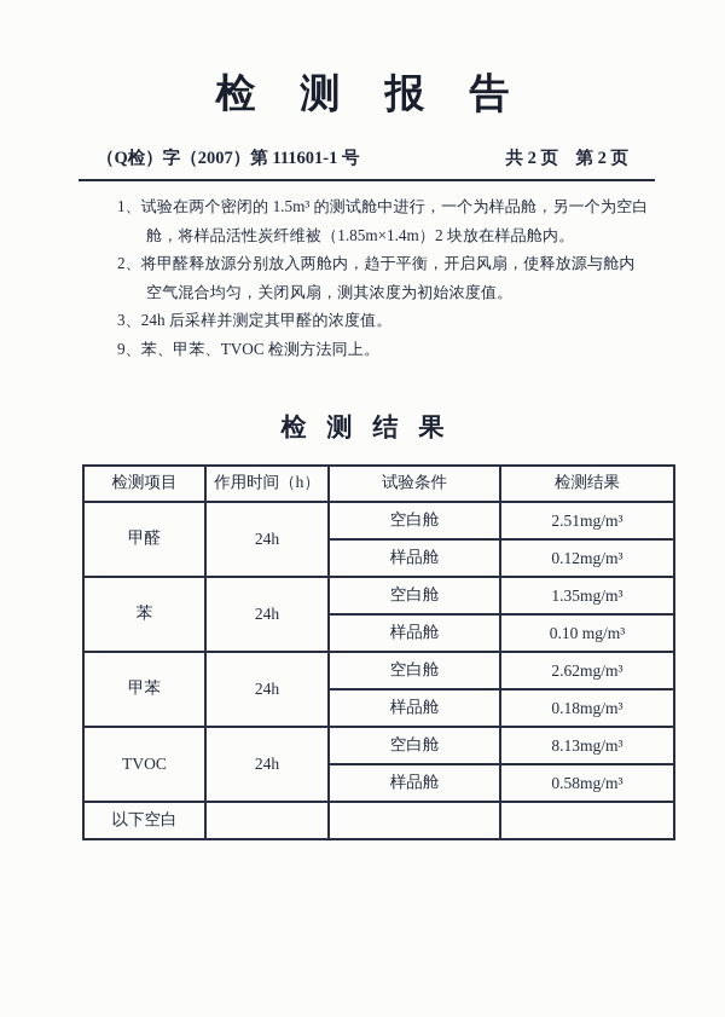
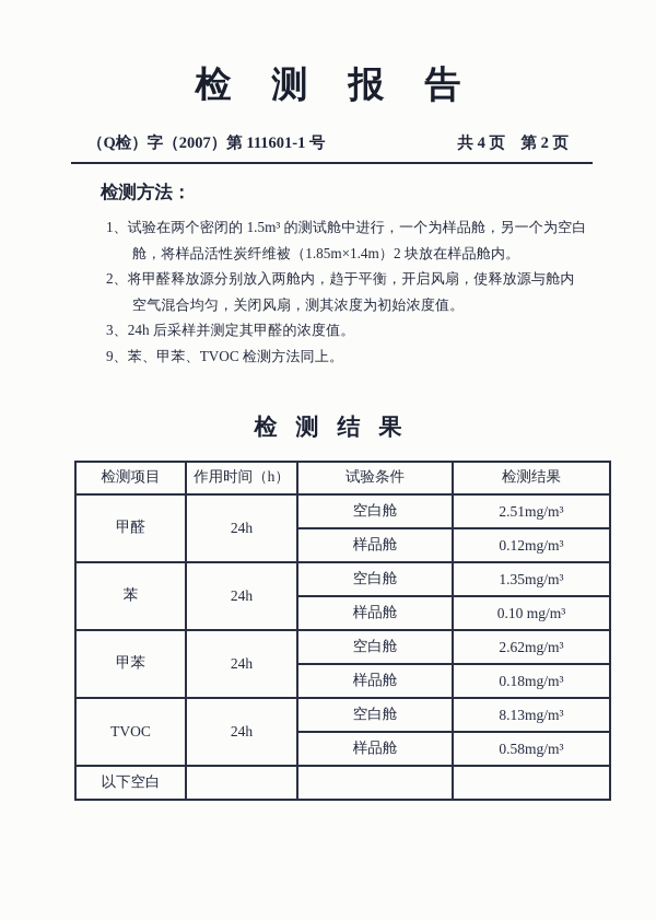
  检测报告
  （Q检）字（2007）第 111601-1 号
- 共 2 页 第 2 页
+ 共 4 页 第 2 页
+ 检测方法：
  1、试验在两个密闭的 1.5m³ 的测试舱中进行，一个为样品舱，另一个为空白舱，将样品活性炭纤维被（1.85m×1.4m）2 块放在样品舱内。
  2、将甲醛释放源分别放入两舱内，趋于平衡，开启风扇，使释放源与舱内空气混合均匀，关闭风扇，测其浓度为初始浓度值。
  3、24h 后采样并测定其甲醛的浓度值。
  9、苯、甲苯、TVOC 检测方法同上。
  检测结果
  检测项目	作用时间（h）	试验条件	检测结果
  甲醛	24h	空白舱	2.51mg/m³
  样品舱	0.12mg/m³
  苯	24h	空白舱	1.35mg/m³
  样品舱	0.10 mg/m³
  甲苯	24h	空白舱	2.62mg/m³
  样品舱	0.18mg/m³
  TVOC	24h	空白舱	8.13mg/m³
  样品舱	0.58mg/m³
  以下空白
